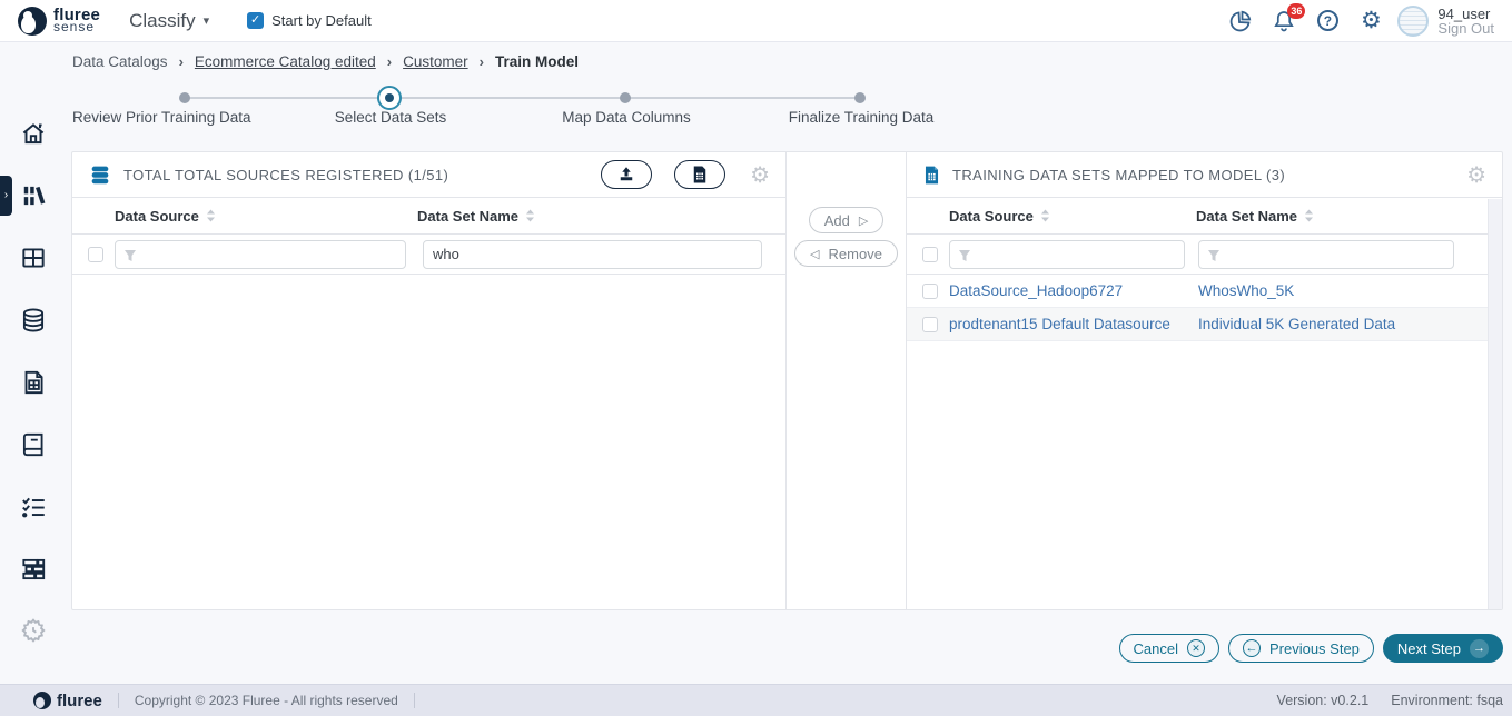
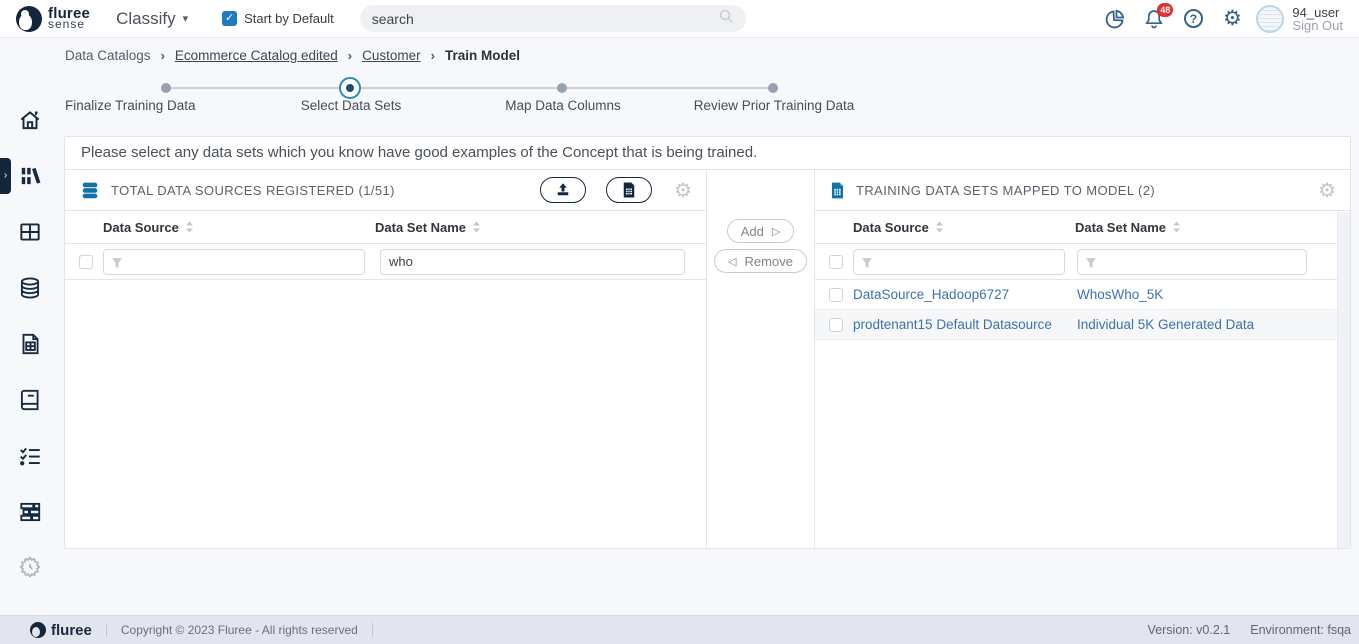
  fluree
  sense
  Classify
  ▾
  ✓
  Start by Default
+ search
- 36
+ 48
  ?
  ⚙
  94_user
  Sign Out
  ›
  Data Catalogs
  ›
  Ecommerce Catalog edited
  ›
  Customer
  ›
  Train Model
- Review Prior Training Data
+ Finalize Training Data
  Select Data Sets
  Map Data Columns
- Finalize Training Data
+ Review Prior Training Data
+ Please select any data sets which you know have good examples of the Concept that is being trained.
- TOTAL TOTAL SOURCES REGISTERED (1/51)
+ TOTAL DATA SOURCES REGISTERED (1/51)
  ⚙
  Data Source
  Data Set Name
  who
  Add
  ▷
  ◁
  Remove
- TRAINING DATA SETS MAPPED TO MODEL (3)
+ TRAINING DATA SETS MAPPED TO MODEL (2)
  ⚙
  Data Source
  Data Set Name
  DataSource_Hadoop6727
  WhosWho_5K
  prodtenant15 Default Datasource
  Individual 5K Generated Data
- Cancel
- ✕
- ←
- Previous Step
- Next Step
- →
  fluree
  Copyright © 2023 Fluree - All rights reserved
  Version: v0.2.1
  Environment: fsqa
